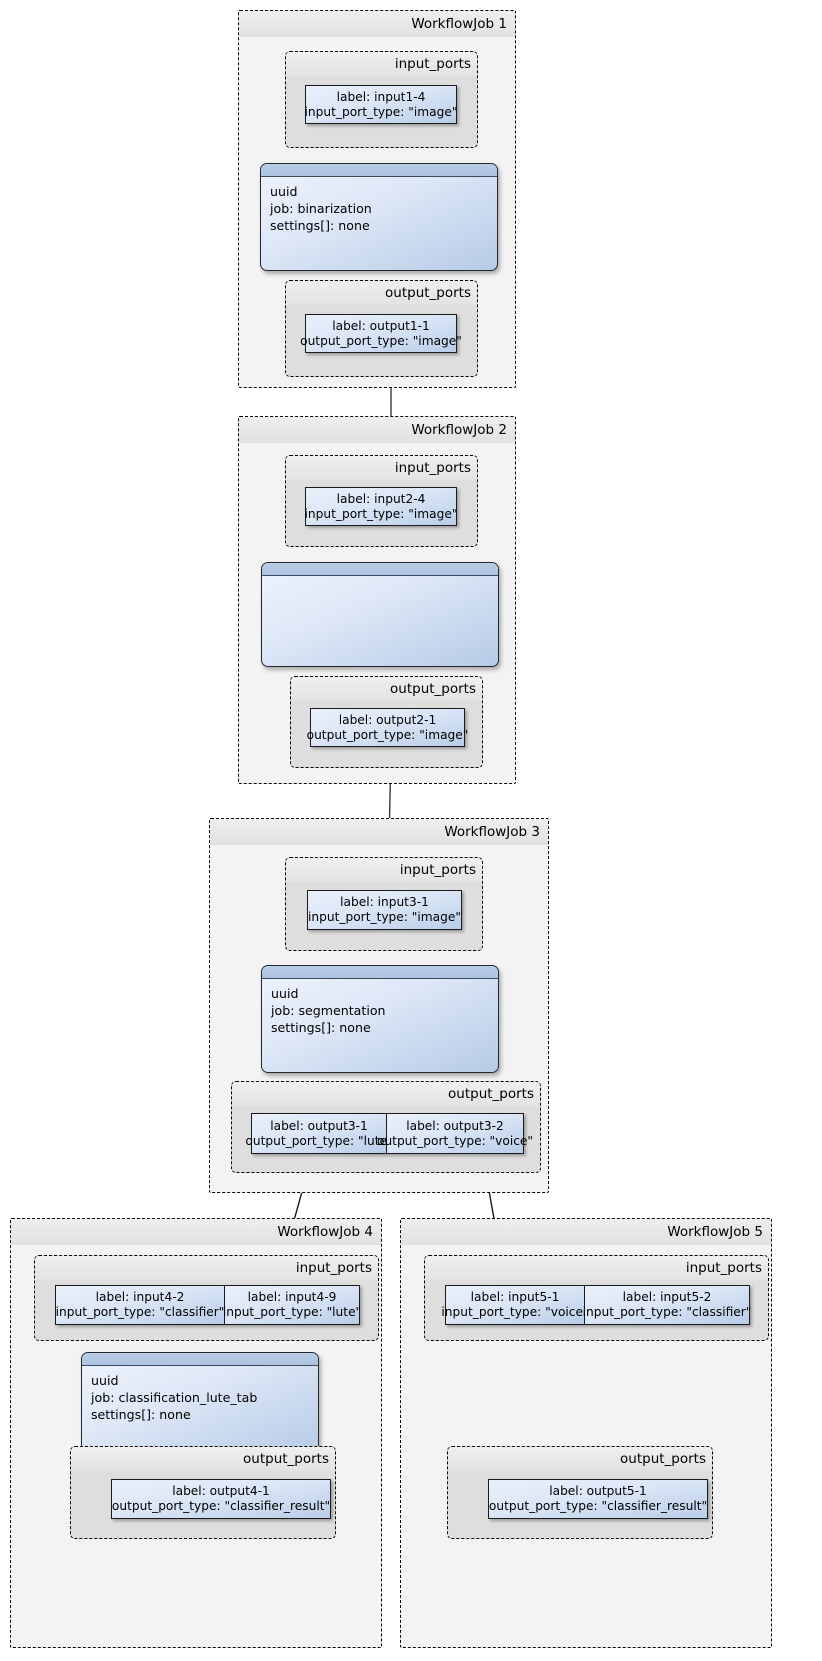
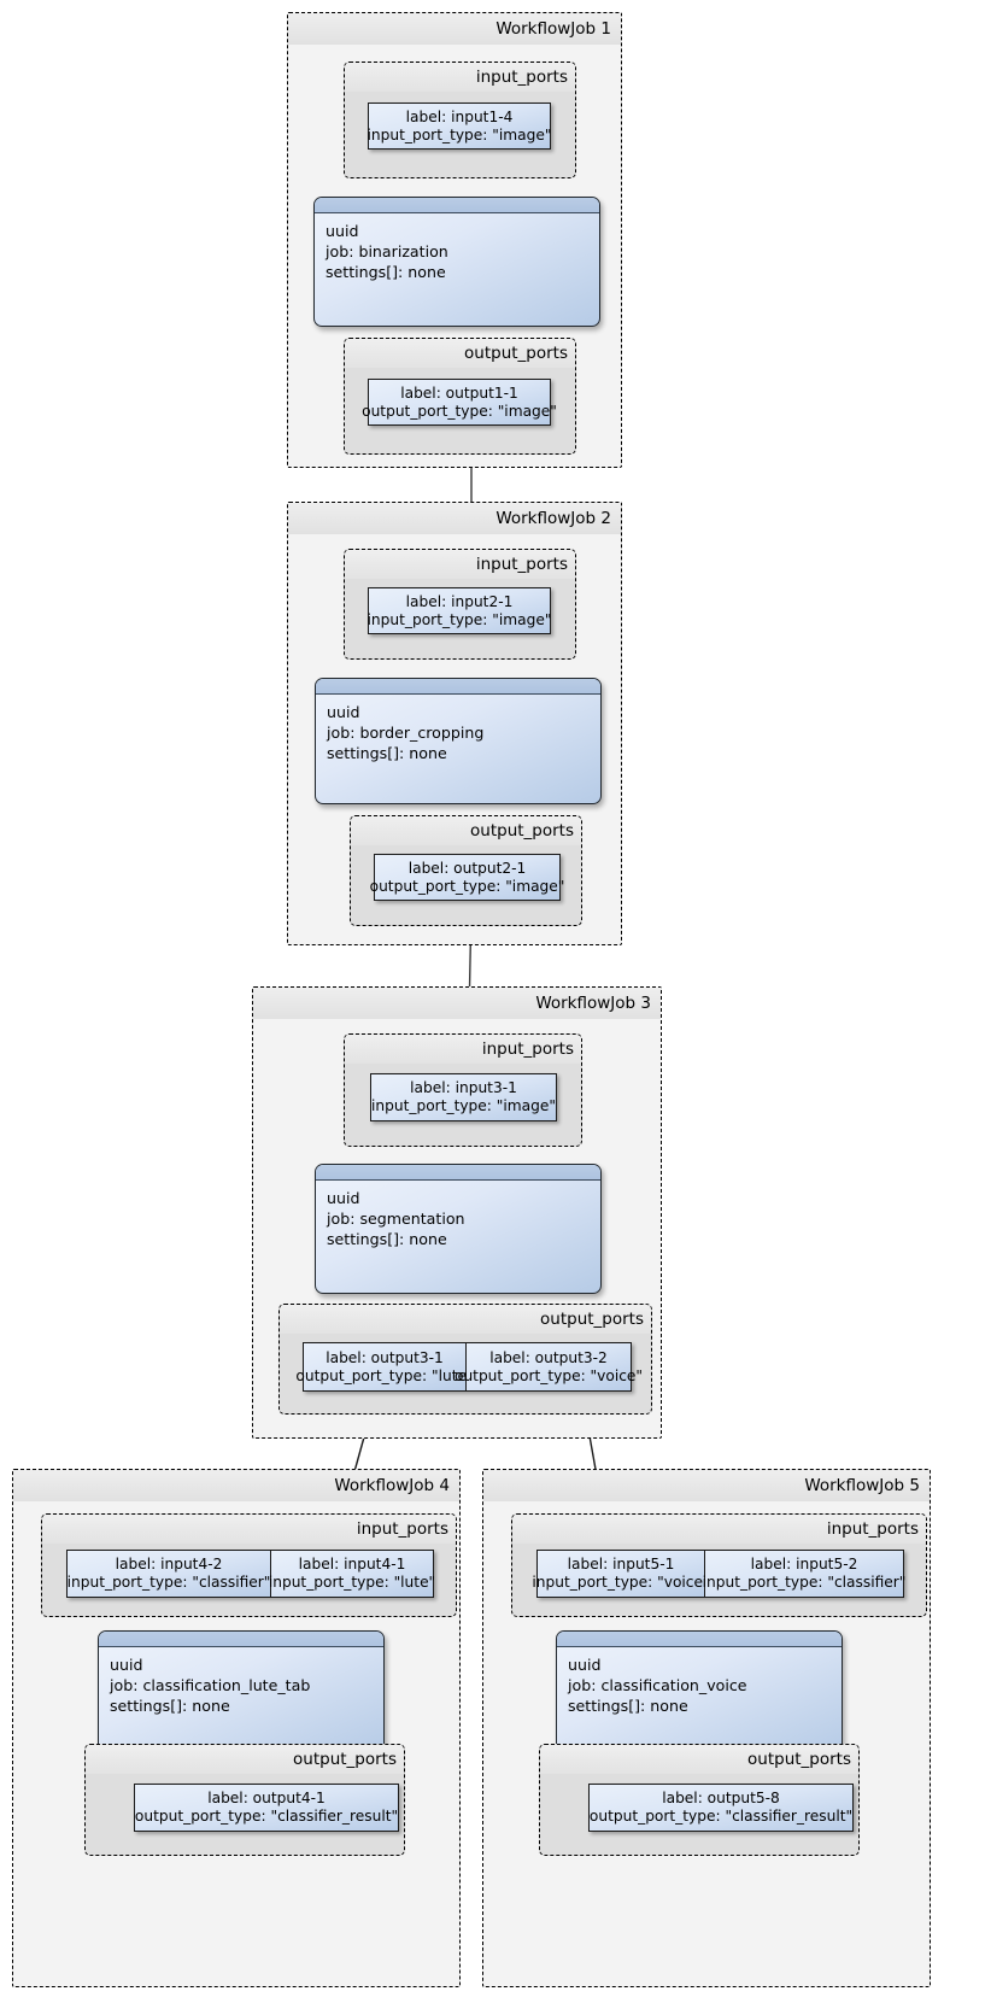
  WorkflowJob 1
  input_ports
  label: input1-4
  input_port_type: "image"
  uuid job: binarization settings[]: none
  output_ports
  label: output1-1
  output_port_type: "image"
  WorkflowJob 2
  input_ports
- label: input2-4
+ label: input2-1
  input_port_type: "image"
+ uuid job: border_cropping settings[]: none
  output_ports
  label: output2-1
  output_port_type: "image"
  WorkflowJob 3
  input_ports
  label: input3-1
  input_port_type: "image"
  uuid job: segmentation settings[]: none
  output_ports
  label: output3-1
  output_port_type: "lute
  label: output3-2
  output_port_type: "voice"
  WorkflowJob 4
  input_ports
  label: input4-2
  input_port_type: "classifier"
- label: input4-9
+ label: input4-1
  input_port_type: "lute"
  uuid job: classification_lute_tab settings[]: none
  output_ports
  label: output4-1
  output_port_type: "classifier_result"
  WorkflowJob 5
  input_ports
  label: input5-1
  input_port_type: "voice
  label: input5-2
  input_port_type: "classifier"
+ uuid job: classification_voice settings[]: none
  output_ports
- label: output5-1
+ label: output5-8
  output_port_type: "classifier_result"
